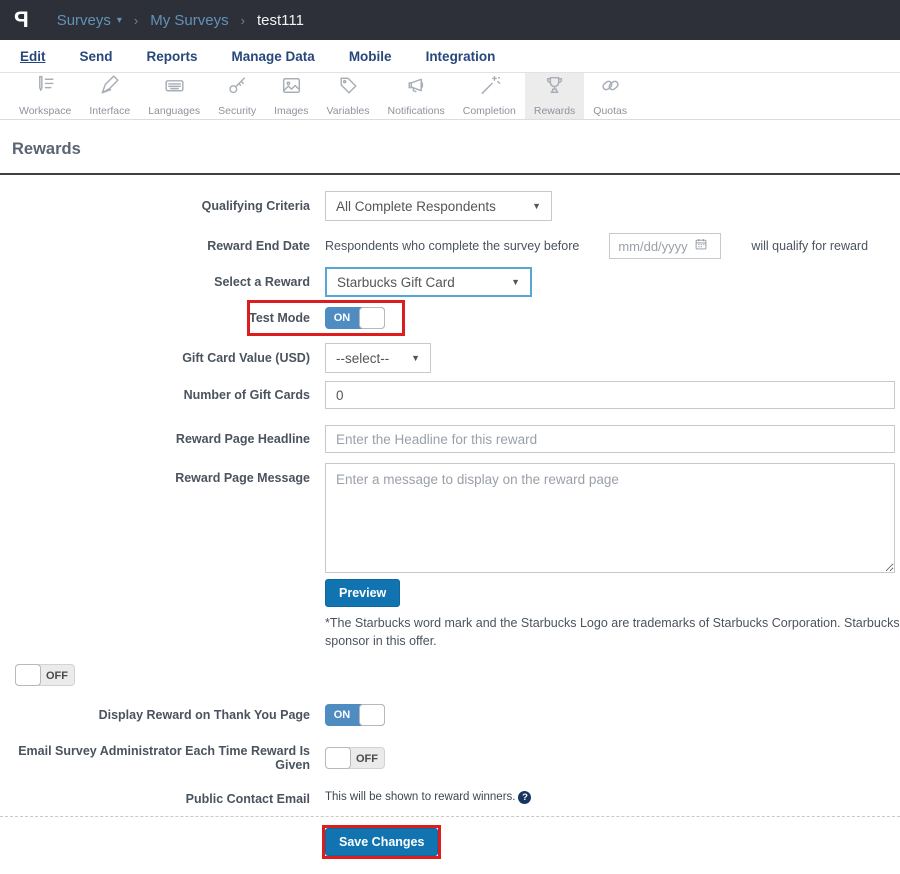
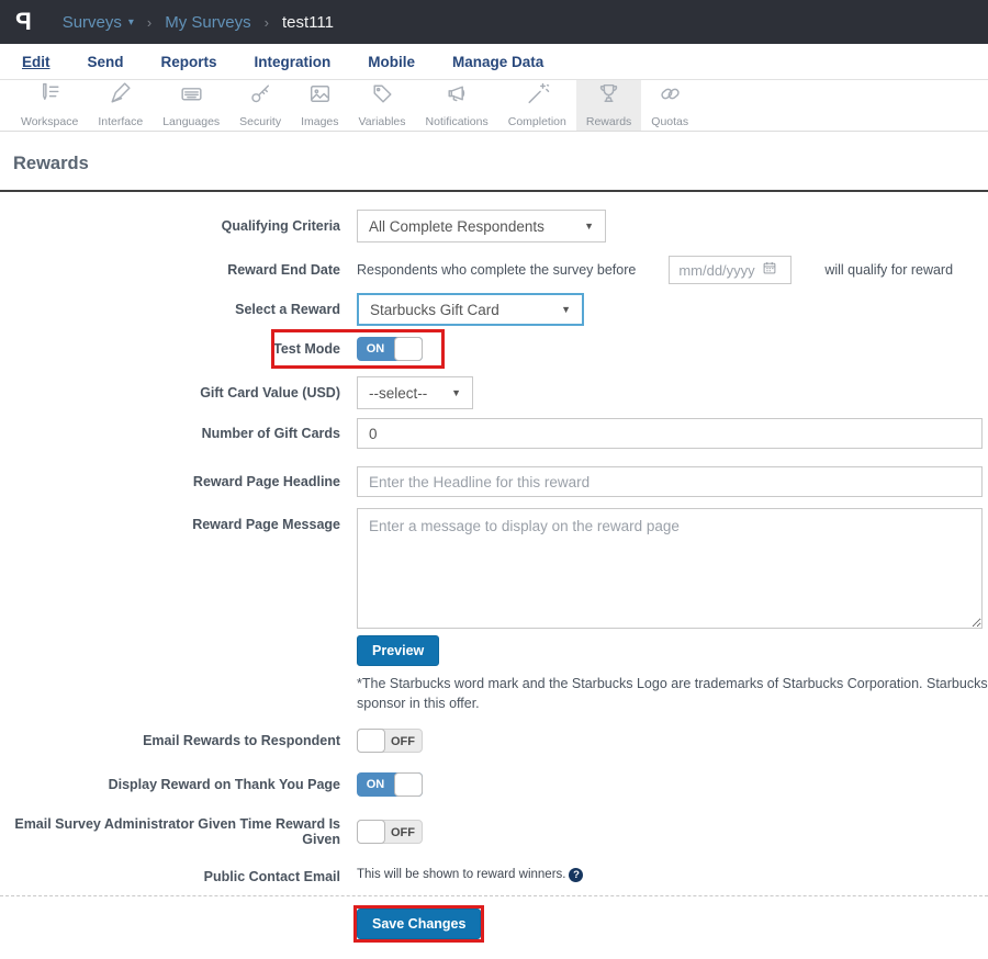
  Surveys
  ▾
  ›
  My Surveys
  ›
  test111
  Edit
  Send
  Reports
- Manage Data
+ Integration
  Mobile
- Integration
+ Manage Data
  Workspace
  Interface
  Languages
  Security
  Images
  Variables
  Notifications
  Completion
  Rewards
  Quotas
  Rewards
  Qualifying Criteria
  All Complete Respondents
  ▼
  Reward End Date
  Respondents who complete the survey before
  mm/dd/yyyy
  will qualify for reward
  Select a Reward
  Starbucks Gift Card
  ▼
  Test Mode
  ON
  Gift Card Value (USD)
  --select--
  ▼
  Number of Gift Cards
  0
  Reward Page Headline
  Enter the Headline for this reward
  Reward Page Message
  Enter a message to display on the reward page
  Preview
  *The Starbucks word mark and the Starbucks Logo are trademarks of Starbucks Corporation. Starbucks
  sponsor in this offer.
+ Email Rewards to Respondent
  OFF
  Display Reward on Thank You Page
  ON
- Email Survey Administrator Each Time Reward Is Given
+ Email Survey Administrator Given Time Reward Is Given
  OFF
  Public Contact Email
  This will be shown to reward winners. ?
  Save Changes
